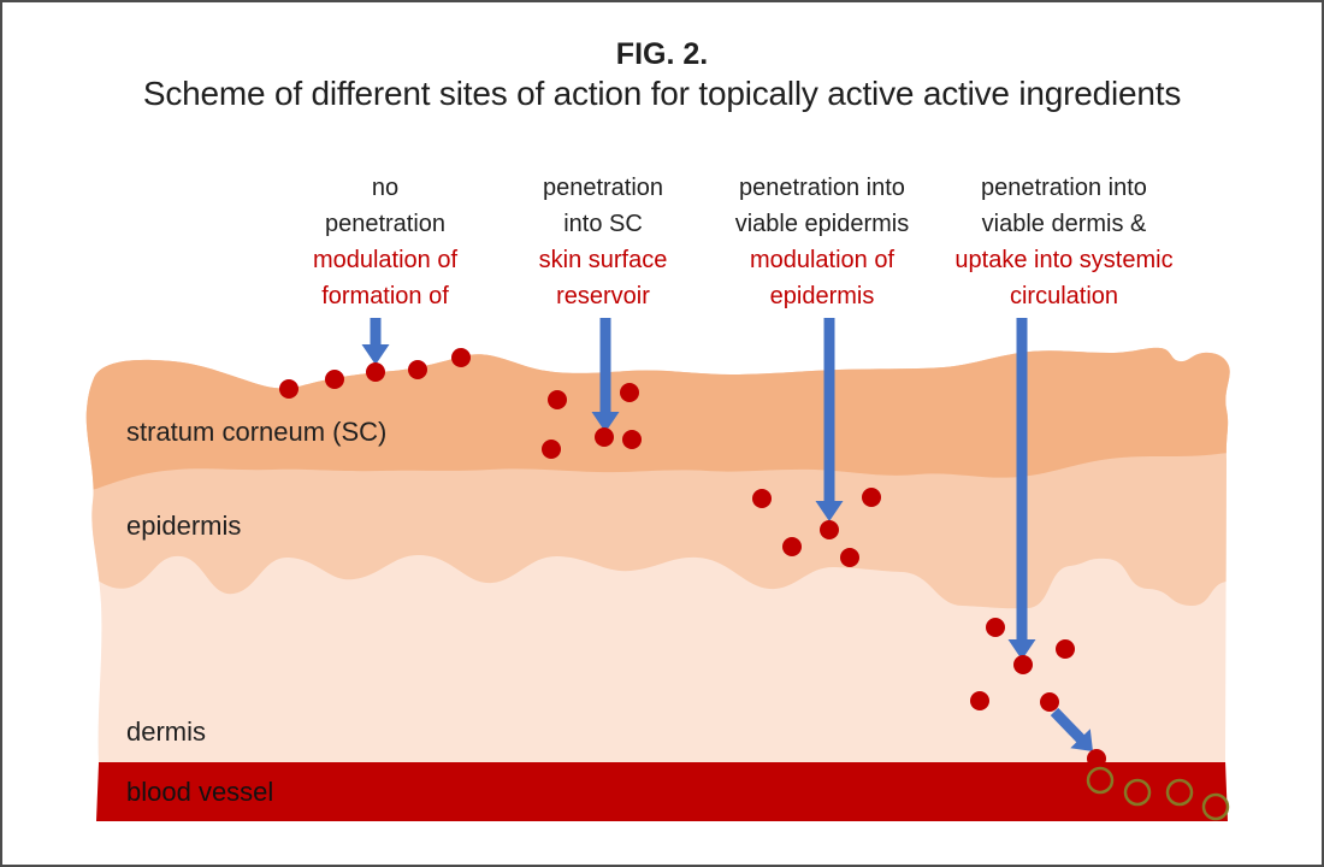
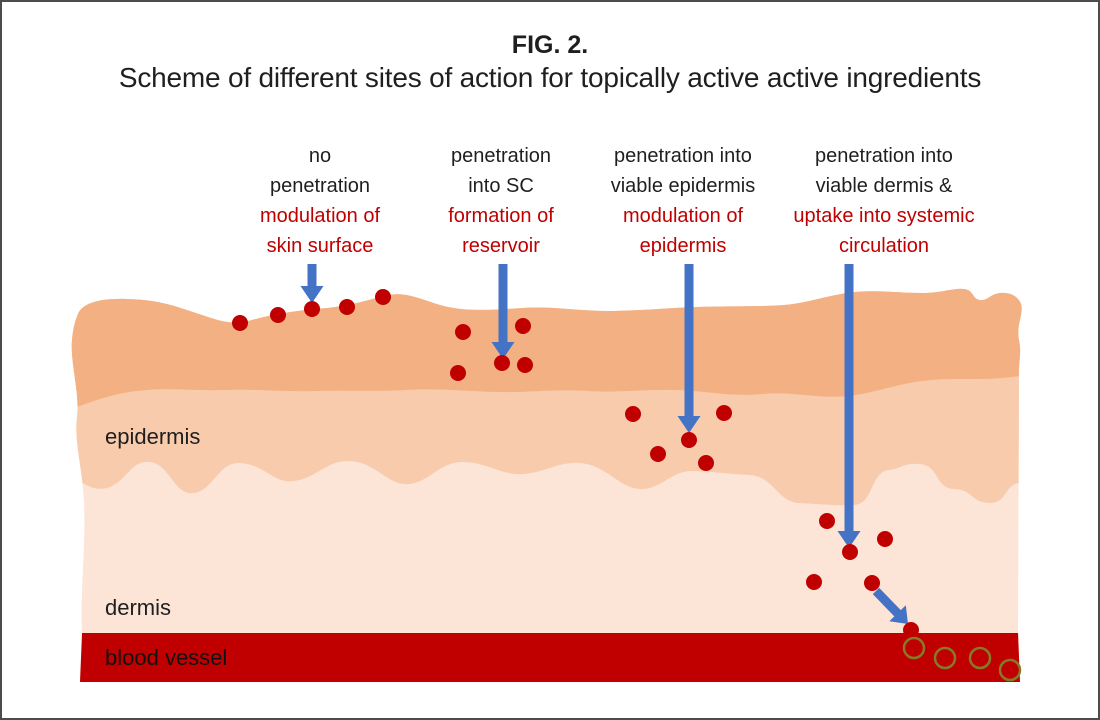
  FIG. 2.
  Scheme of different sites of action for topically active active ingredients
  no
  penetration
  modulation of
- formation of
+ skin surface
  penetration
  into SC
- skin surface
+ formation of
  reservoir
  penetration into
  viable epidermis
  modulation of
  epidermis
  penetration into
  viable dermis &
  uptake into systemic
  circulation
- stratum corneum (SC)
  epidermis
  dermis
  blood vessel
